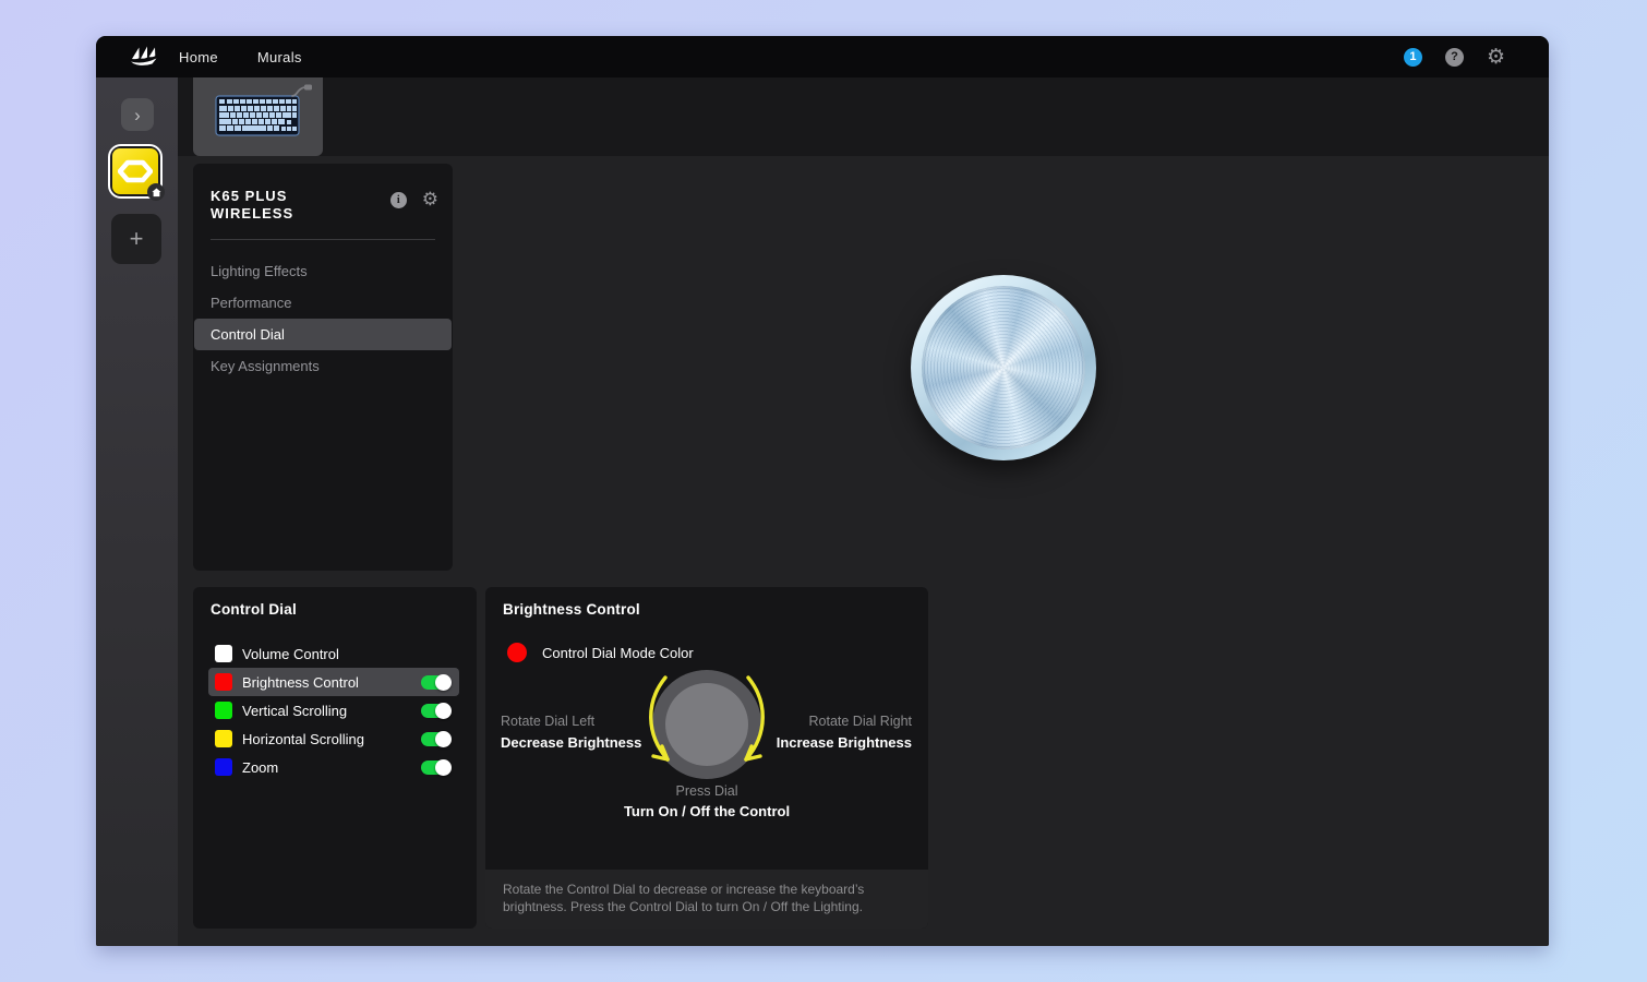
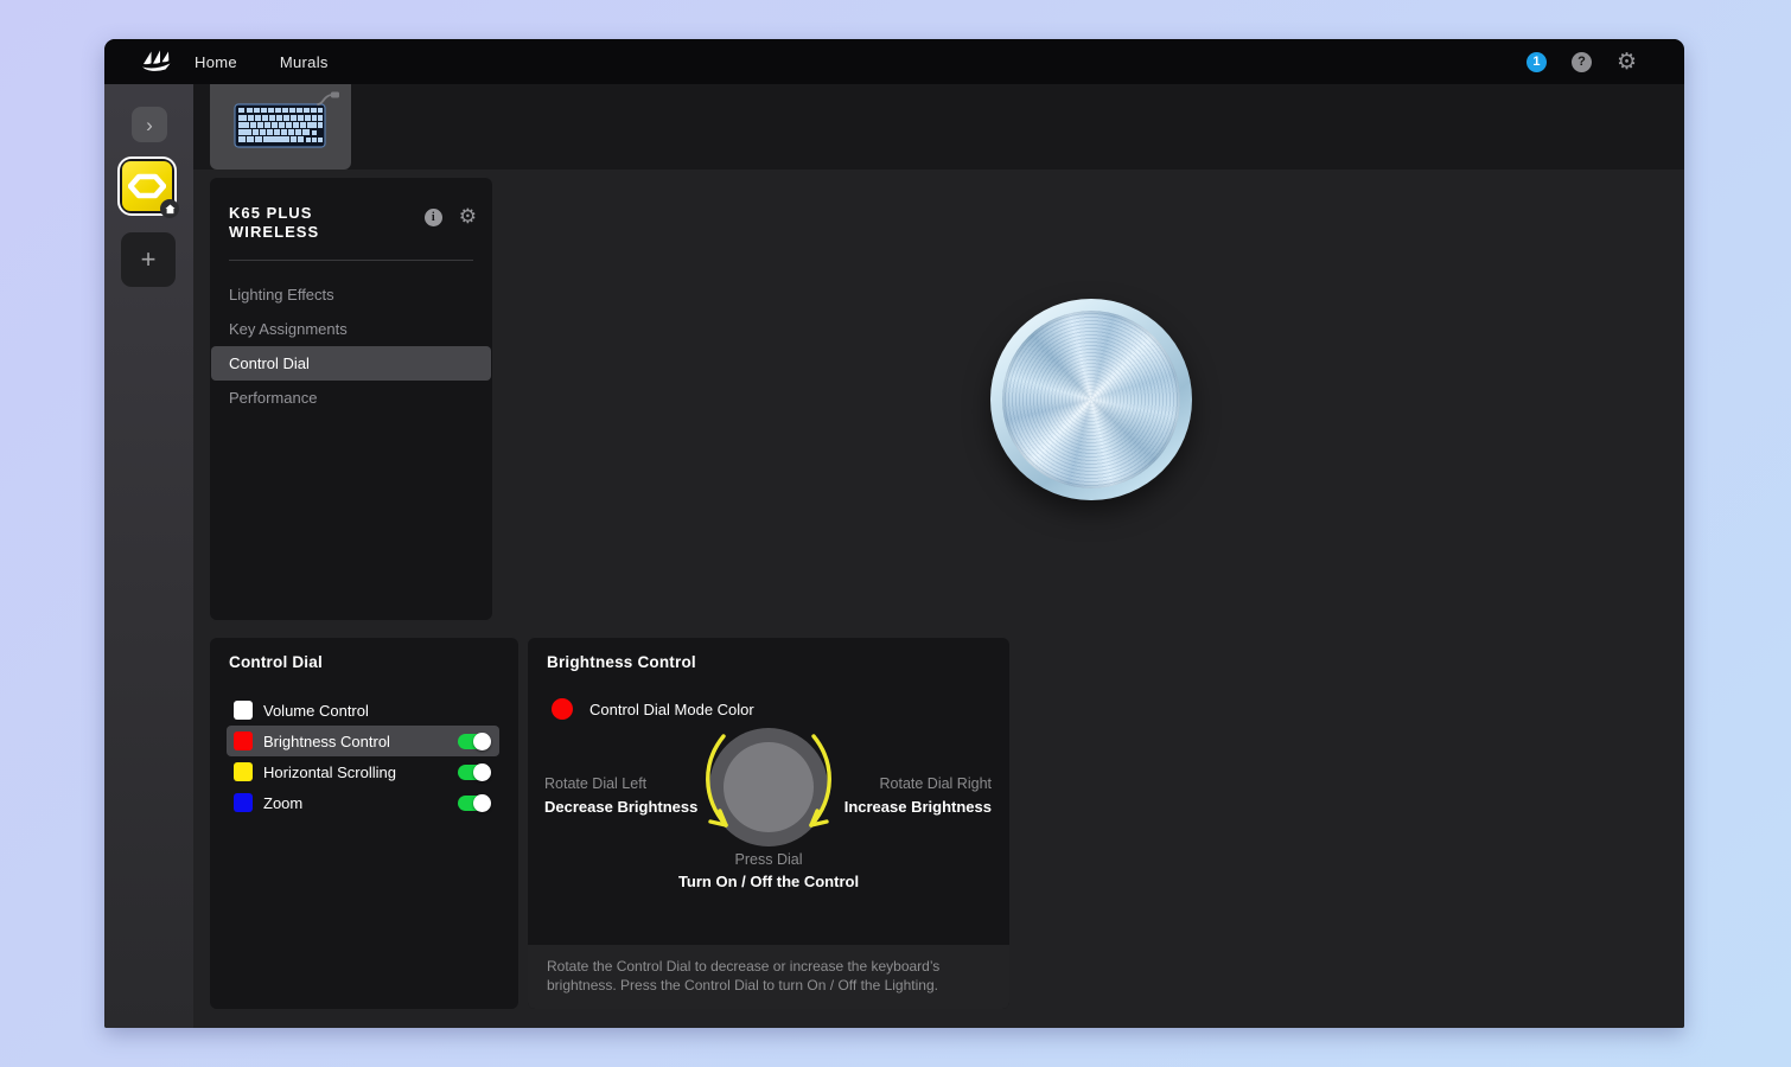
  Home
  Murals
  1
  ?
  ⚙
  ›
  +
  K65 PLUS
  WIRELESS
  i
  ⚙
  Lighting Effects
- Performance
+ Key Assignments
  Control Dial
- Key Assignments
+ Performance
  Control Dial
  Volume Control
  Brightness Control
- Vertical Scrolling
  Horizontal Scrolling
  Zoom
  Brightness Control
  Control Dial Mode Color
  Rotate Dial Left
  Decrease Brightness
  Rotate Dial Right
  Increase Brightness
  Press Dial
  Turn On / Off the Control
  Rotate the Control Dial to decrease or increase the keyboard’s brightness. Press the Control Dial to turn On / Off the Lighting.
